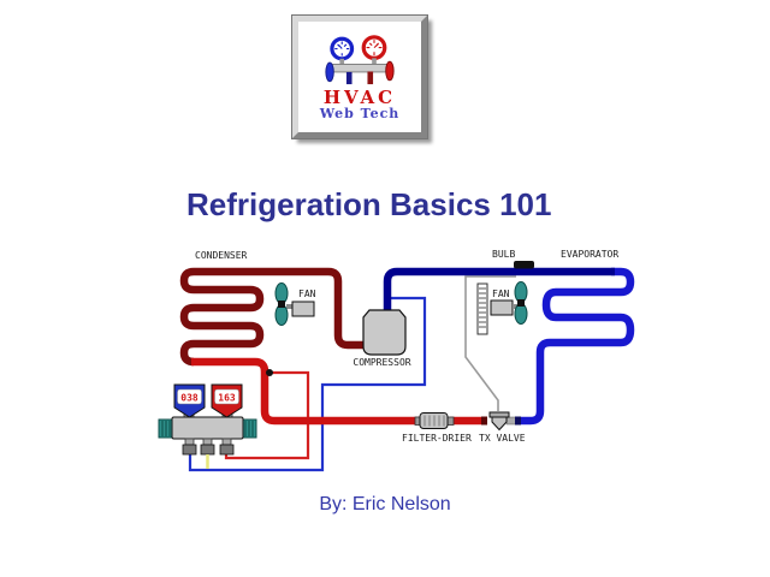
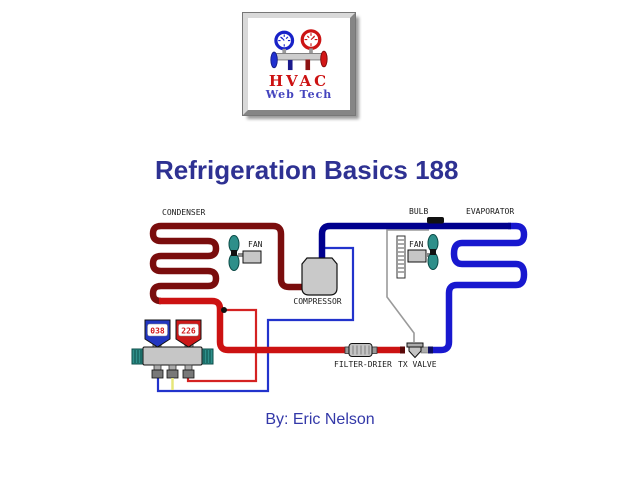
  HVAC
  Web Tech
- Refrigeration Basics 101
+ Refrigeration Basics 188
  038
- 163
+ 226
  CONDENSER
  FAN
  COMPRESSOR
  BULB
  EVAPORATOR
  FAN
  FILTER-DRIER
  TX VALVE
  By: Eric Nelson
